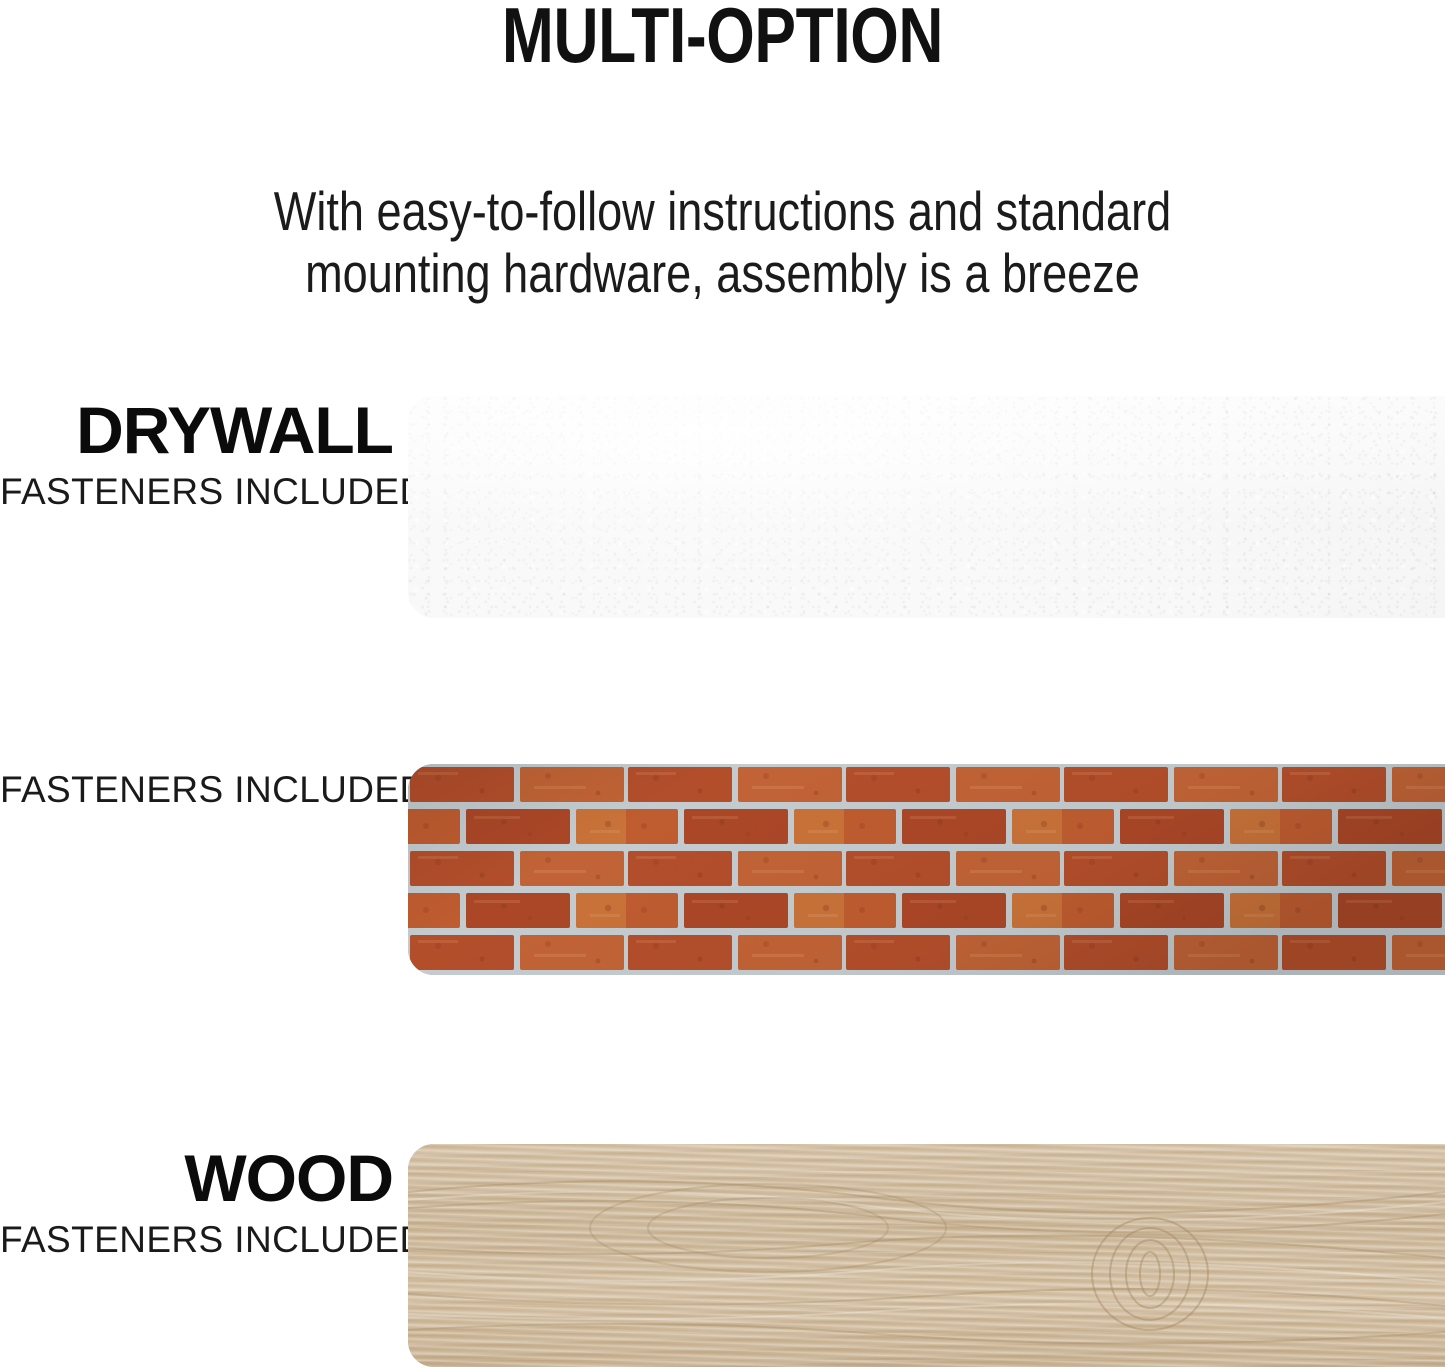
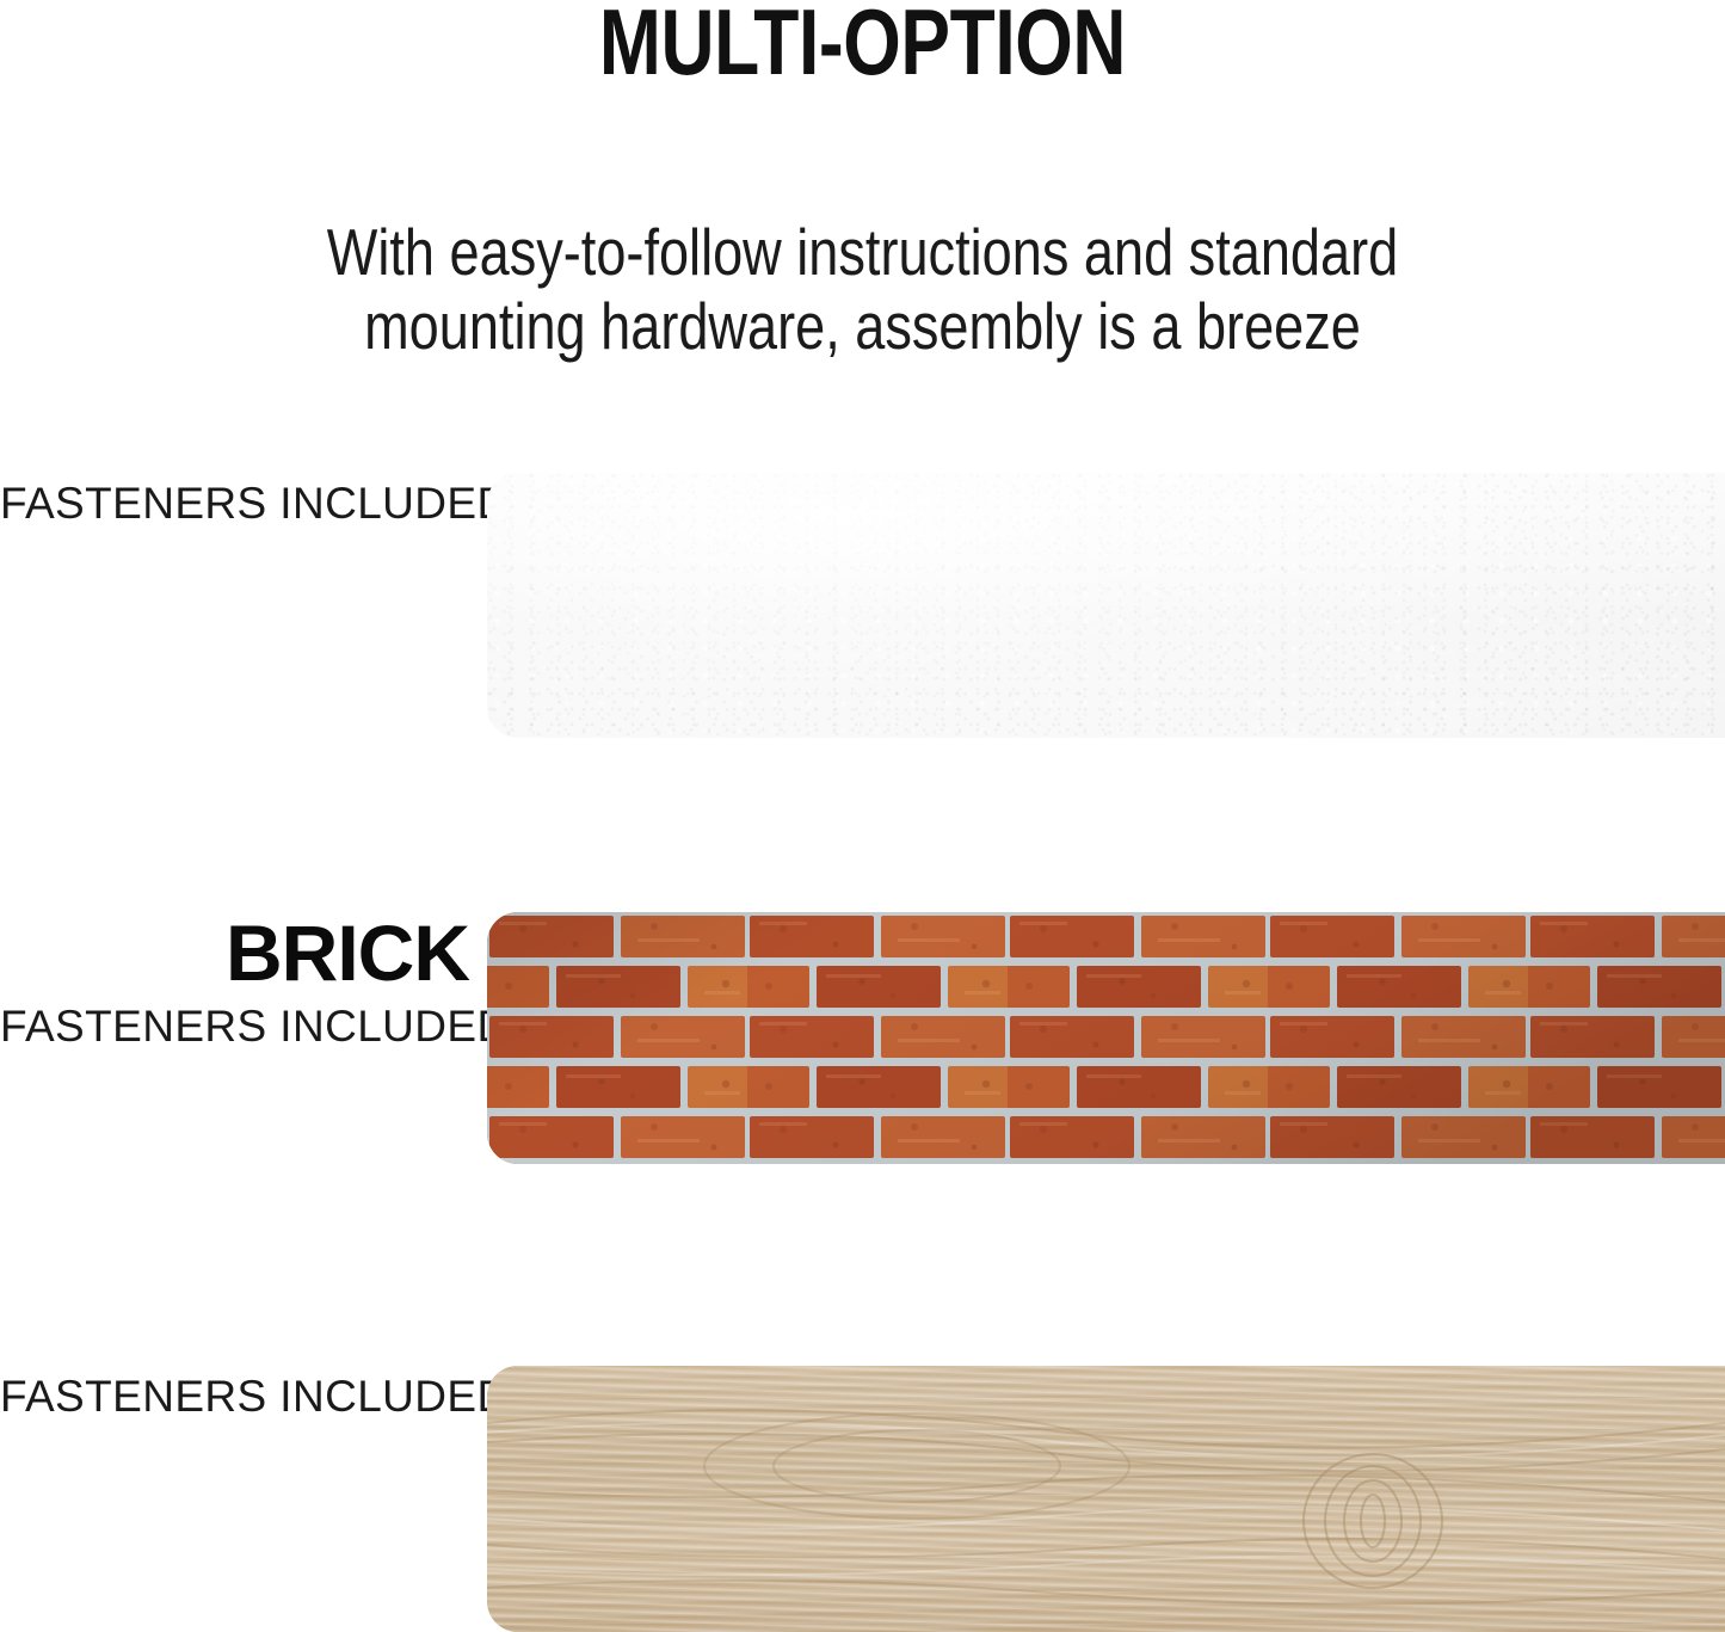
  MULTI-OPTION
  With easy-to-follow instructions and standard
  mounting hardware, assembly is a breeze
- DRYWALL
  FASTENERS INCLUDE
+ BRICK
  FASTENERS INCLUDE
- WOOD
  FASTENERS INCLUDE
